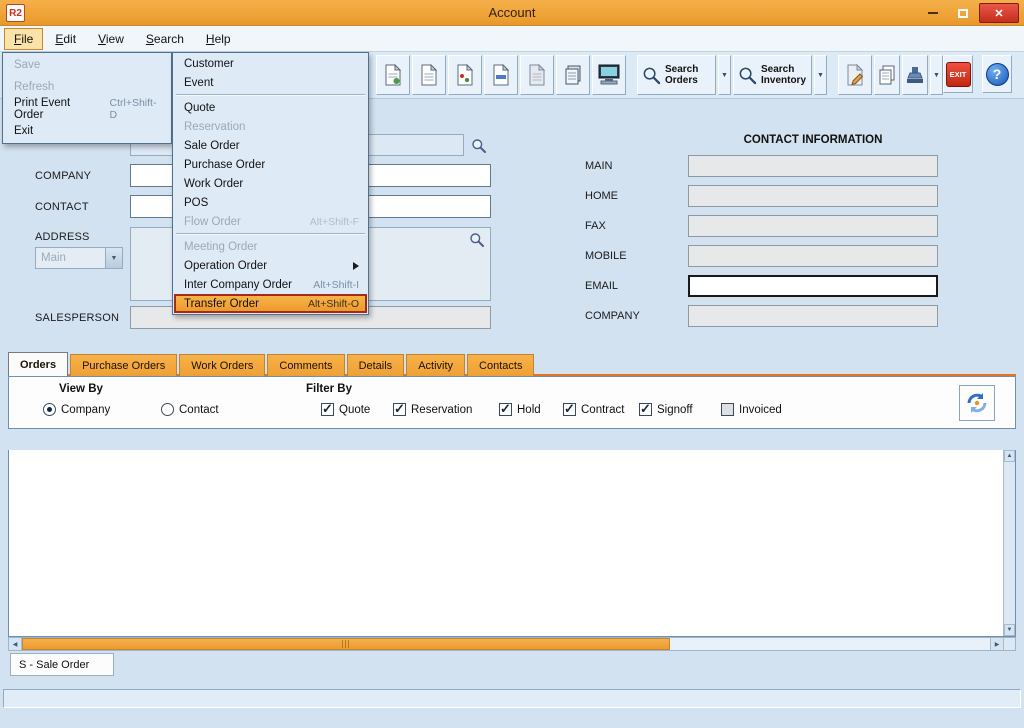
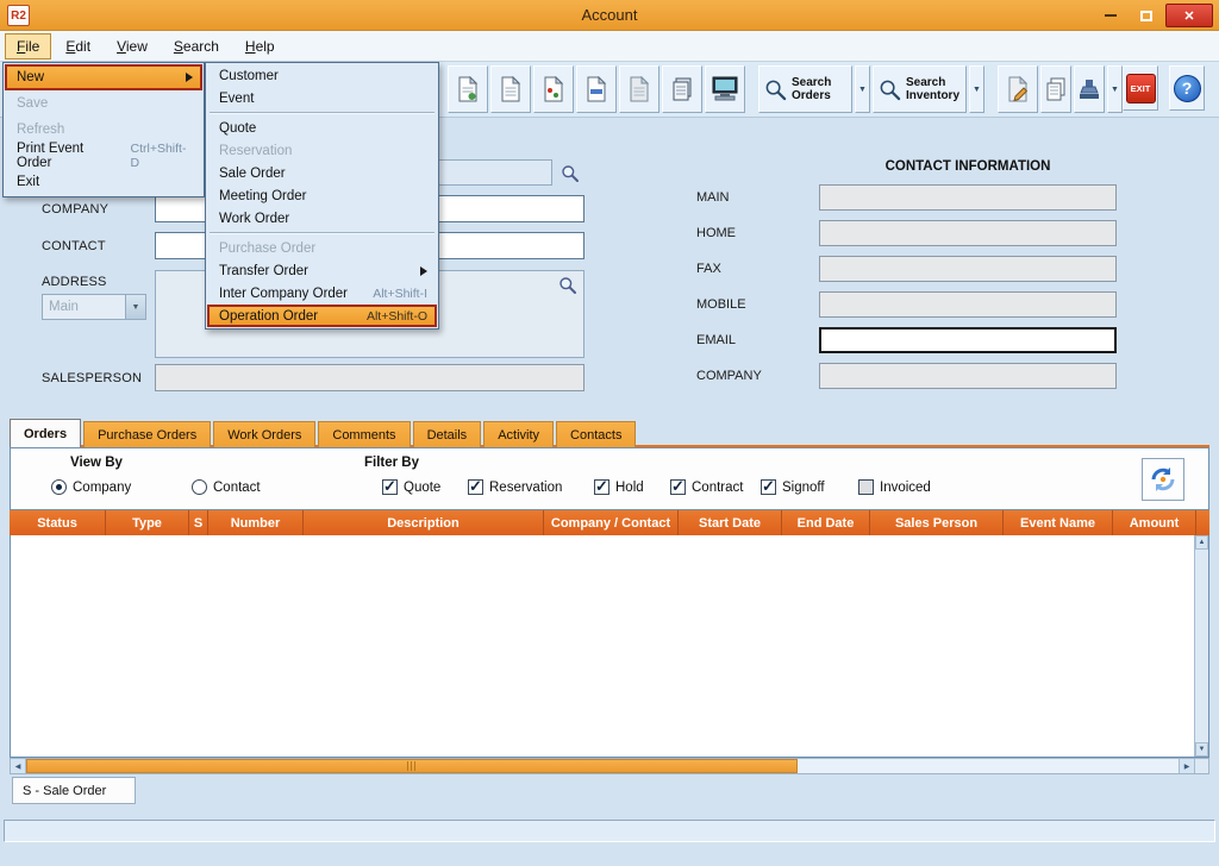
  R2
  Account
  ✕
  File
  Edit
  View
  Search
  Help
  Search
  Orders
  Search
  Inventory
  EXIT
  ?
  COMPANY
  CONTACT
  ADDRESS
  Main
  SALESPERSON
  CONTACT INFORMATION
  MAIN
  HOME
  FAX
  MOBILE
  EMAIL
  COMPANY
  Orders
  Purchase Orders
  Work Orders
  Comments
  Details
  Activity
  Contacts
  View By
  Company
  Contact
  Filter By
  Quote
  Reservation
  Hold
  Contract
  Signoff
  Invoiced
+ Status
+ Type
+ S
+ Number
+ Description
+ Company / Contact
+ Start Date
+ End Date
+ Sales Person
+ Event Name
+ Amount
  S - Sale Order
+ New
  Save
  Refresh
  Print Event Order
  Ctrl+Shift-D
  Exit
  Customer
  Event
  Quote
  Reservation
  Sale Order
- Purchase Order
+ Meeting Order
  Work Order
- POS
- Flow Order
- Alt+Shift-F
- Meeting Order
+ Purchase Order
- Operation Order
+ Transfer Order
  Inter Company Order
  Alt+Shift-I
- Transfer Order
+ Operation Order
  Alt+Shift-O
